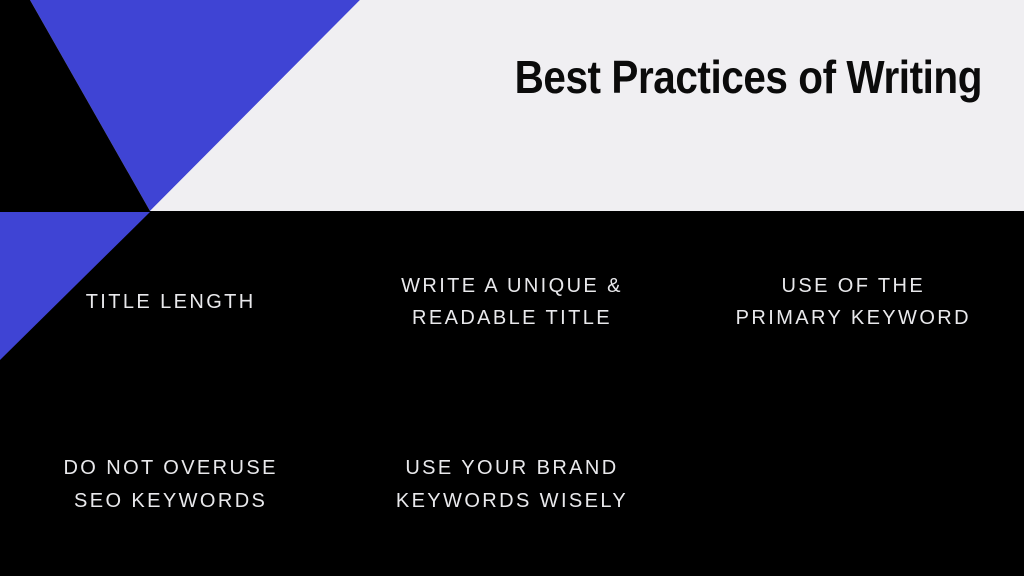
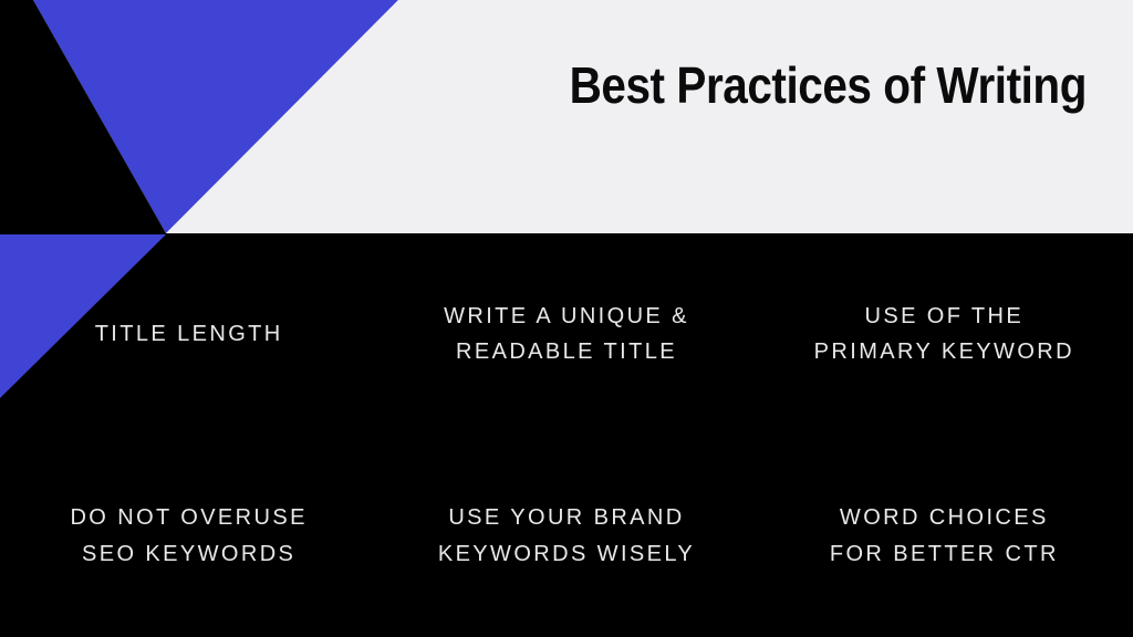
  Best Practices of Writing
  TITLE LENGTH
  WRITE A UNIQUE &
  READABLE TITLE
  USE OF THE
  PRIMARY KEYWORD
  DO NOT OVERUSE
  SEO KEYWORDS
  USE YOUR BRAND
  KEYWORDS WISELY
+ WORD CHOICES
+ FOR BETTER CTR
